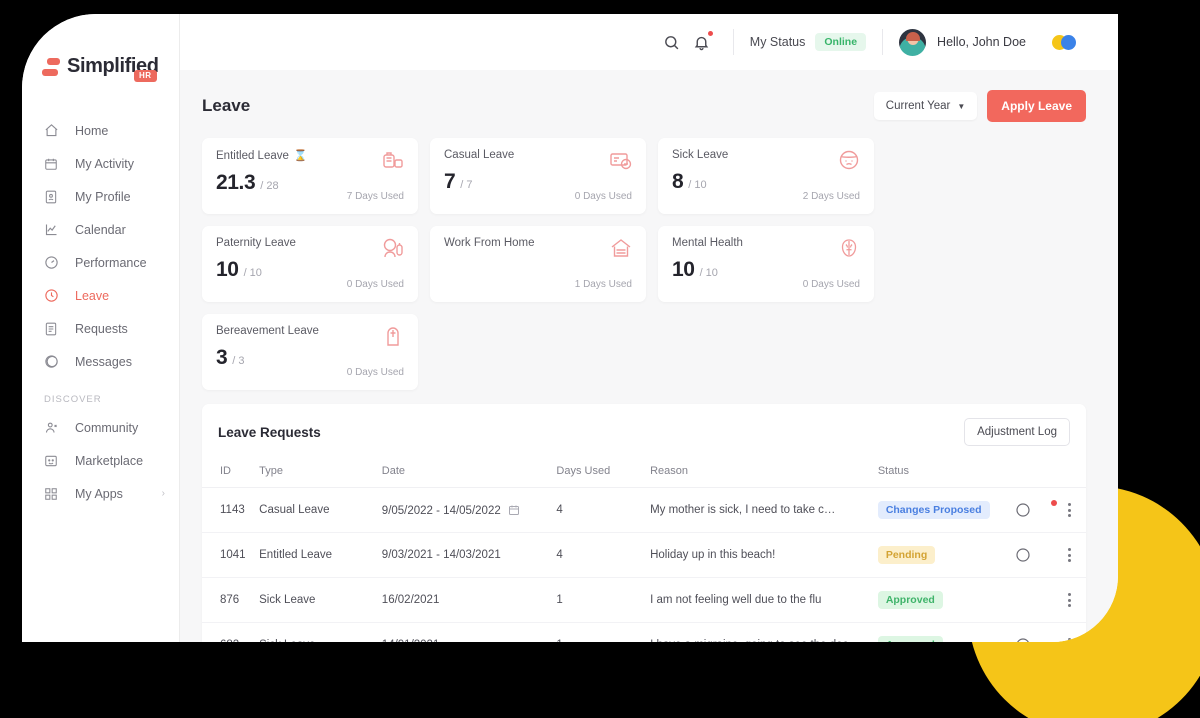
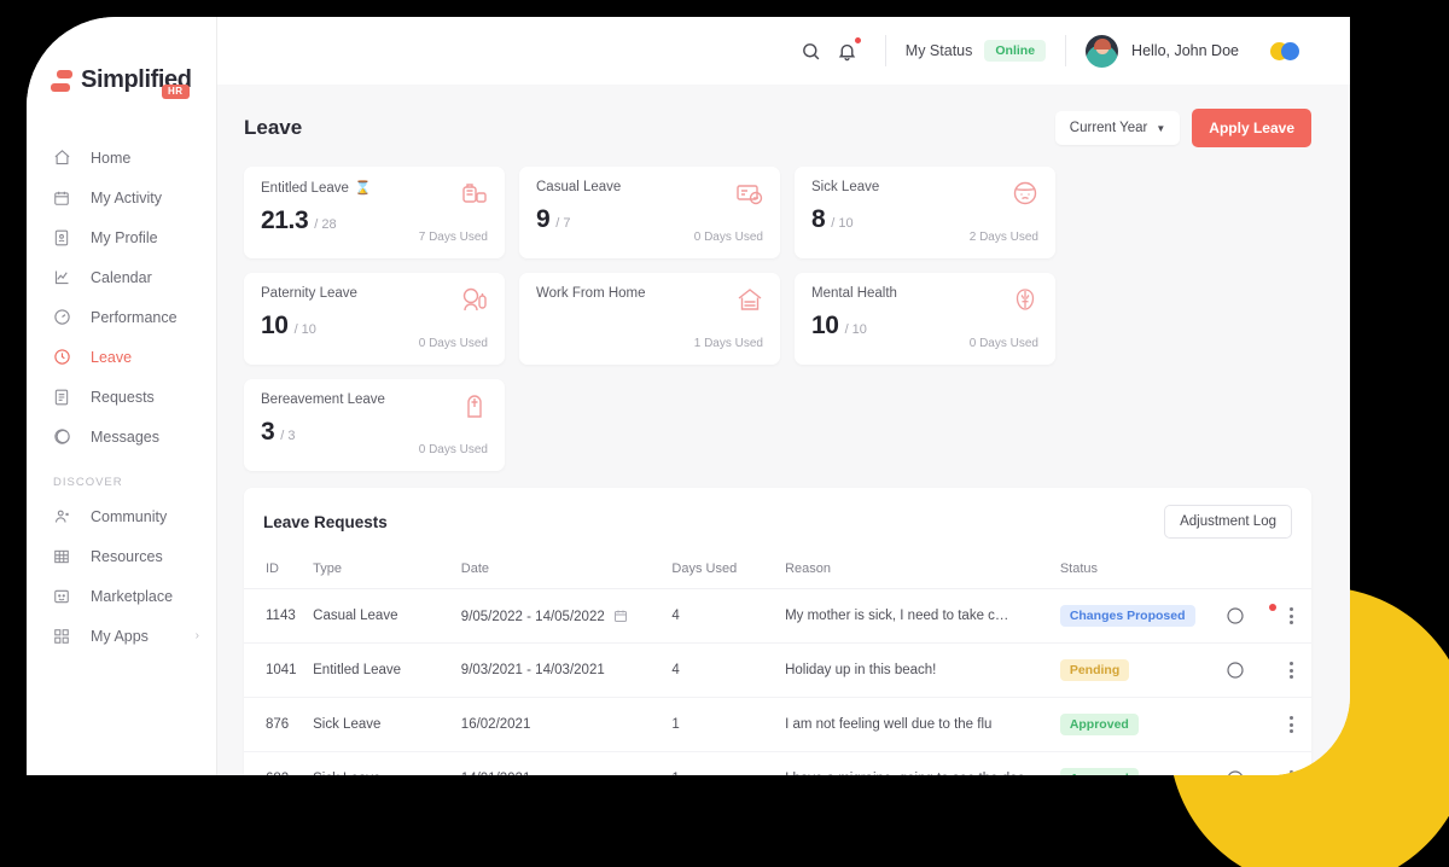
  Simplified
  HR
  Home
  My Activity
  My Profile
  Calendar
  Performance
  Leave
  Requests
  Messages
  DISCOVER
  Community
+ Resources
  Marketplace
  My Apps
  ›
  My Status
  Online
  Hello, John Doe
  Leave
  Current Year
  ▼
  Apply Leave
  Entitled Leave
  ⌛
  21.3
  / 28
  7 Days Used
  Casual Leave
- 7
+ 9
  / 7
  0 Days Used
  Sick Leave
  8
  / 10
  2 Days Used
  Paternity Leave
  10
  / 10
  0 Days Used
  Work From Home
  1 Days Used
  Mental Health
  10
  / 10
  0 Days Used
  Bereavement Leave
  3
  / 3
  0 Days Used
  Leave Requests
  Adjustment Log
  ID	Type	Date	Days Used	Reason	Status
  1143	Casual Leave	9/05/2022 - 14/05/2022	4	My mother is sick, I need to take c…	Changes Proposed
  1041	Entitled Leave	9/03/2021 - 14/03/2021	4	Holiday up in this beach!	Pending
  876	Sick Leave	16/02/2021	1	I am not feeling well due to the flu	Approved
